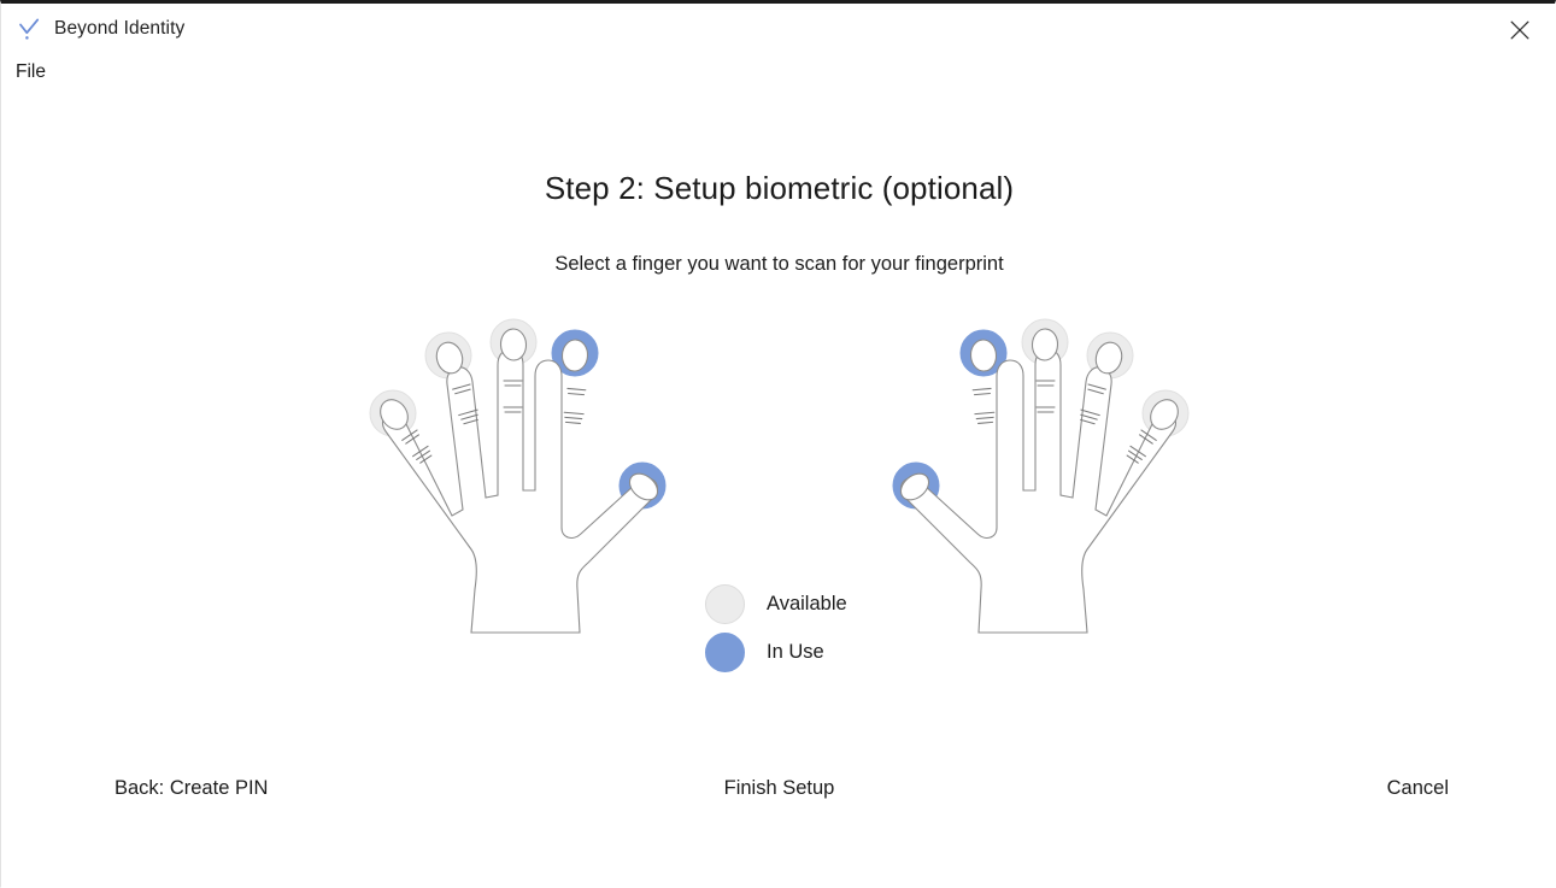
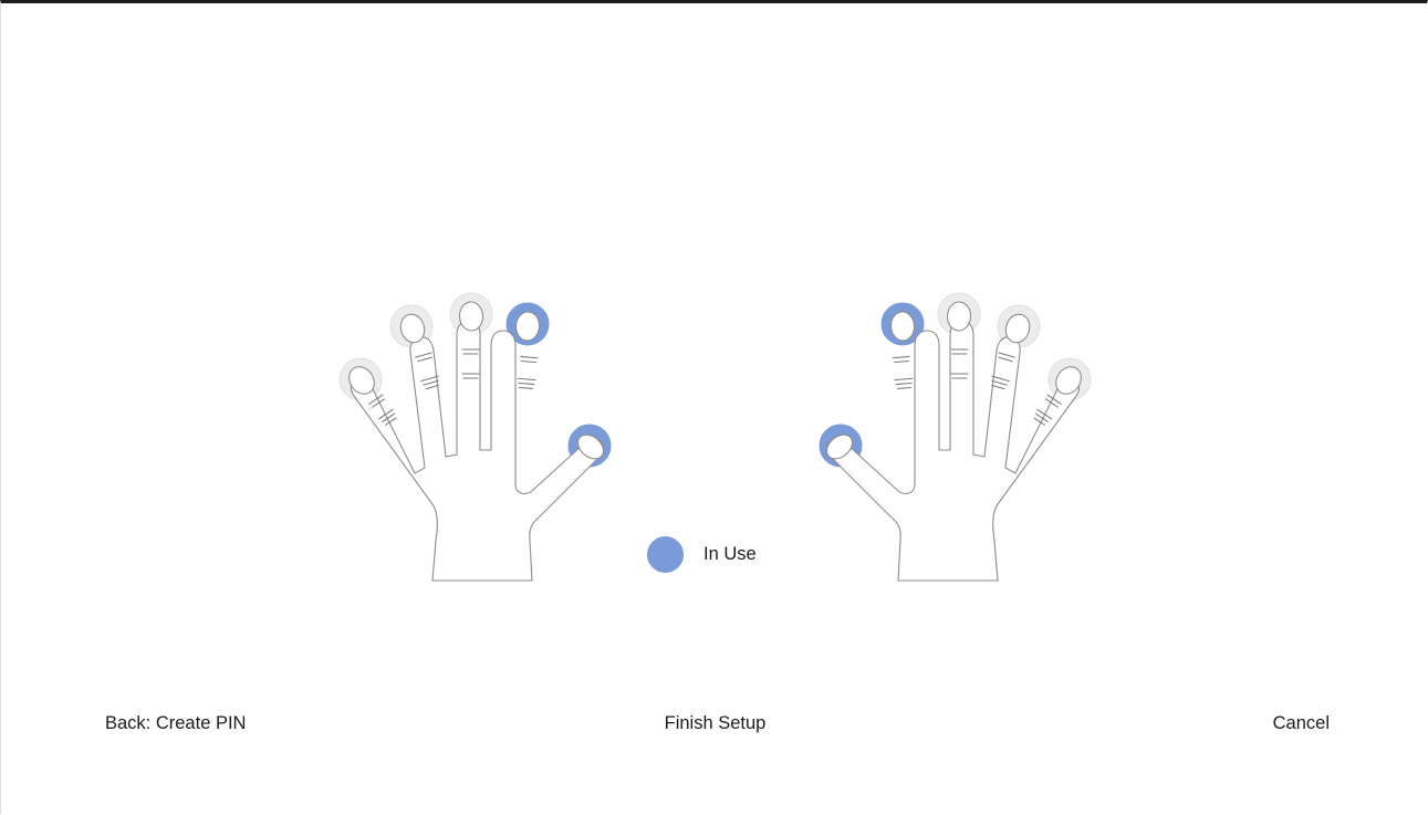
- Beyond Identity
- File
- Step 2: Setup biometric (optional)
- Select a finger you want to scan for your fingerprint
- Available
  In Use
  Back: Create PIN
  Finish Setup
  Cancel
